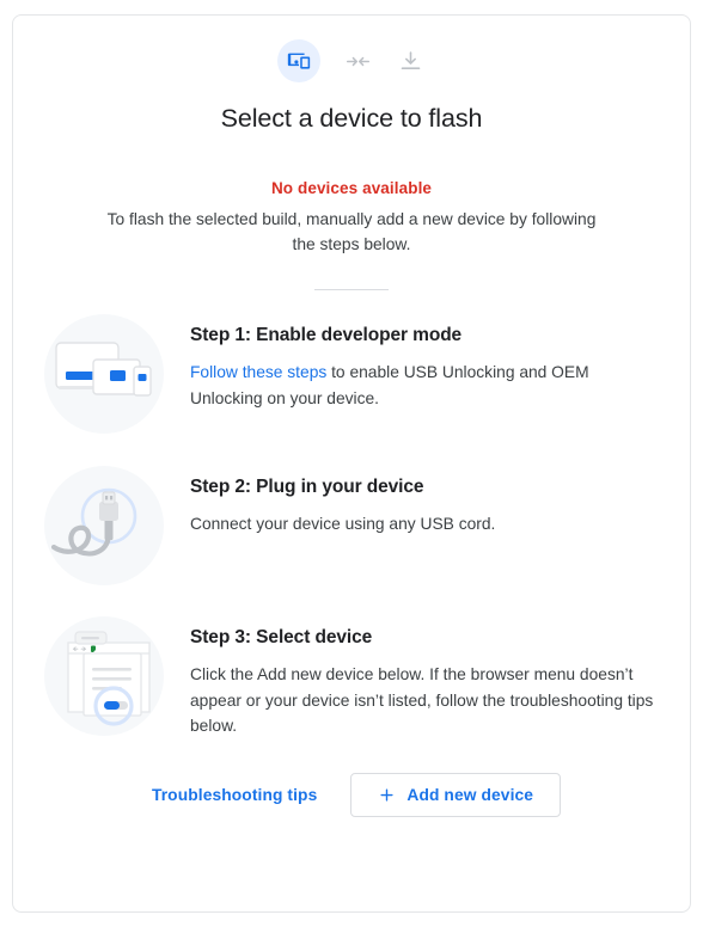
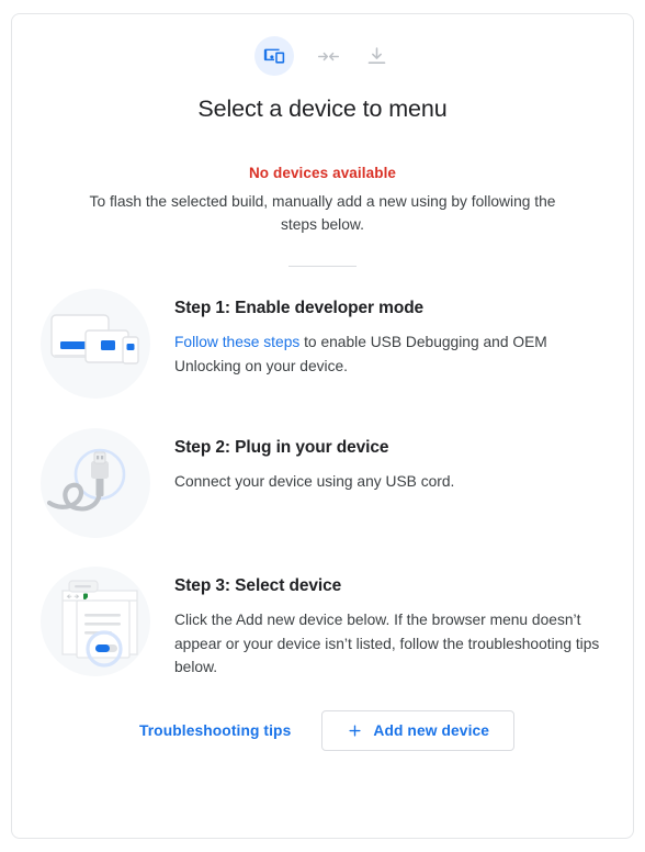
- Select a device to flash
+ Select a device to menu
  No devices available
- To flash the selected build, manually add a new device by following the steps below.
+ To flash the selected build, manually add a new using by following the steps below.
  Step 1: Enable developer mode
- Follow these steps to enable USB Unlocking and OEM Unlocking on your device.
+ Follow these steps to enable USB Debugging and OEM Unlocking on your device.
  Step 2: Plug in your device
  Connect your device using any USB cord.
  Step 3: Select device
  Click the Add new device below. If the browser menu doesn’t appear or your device isn’t listed, follow the troubleshooting tips below.
  Troubleshooting tips
  Add new device
